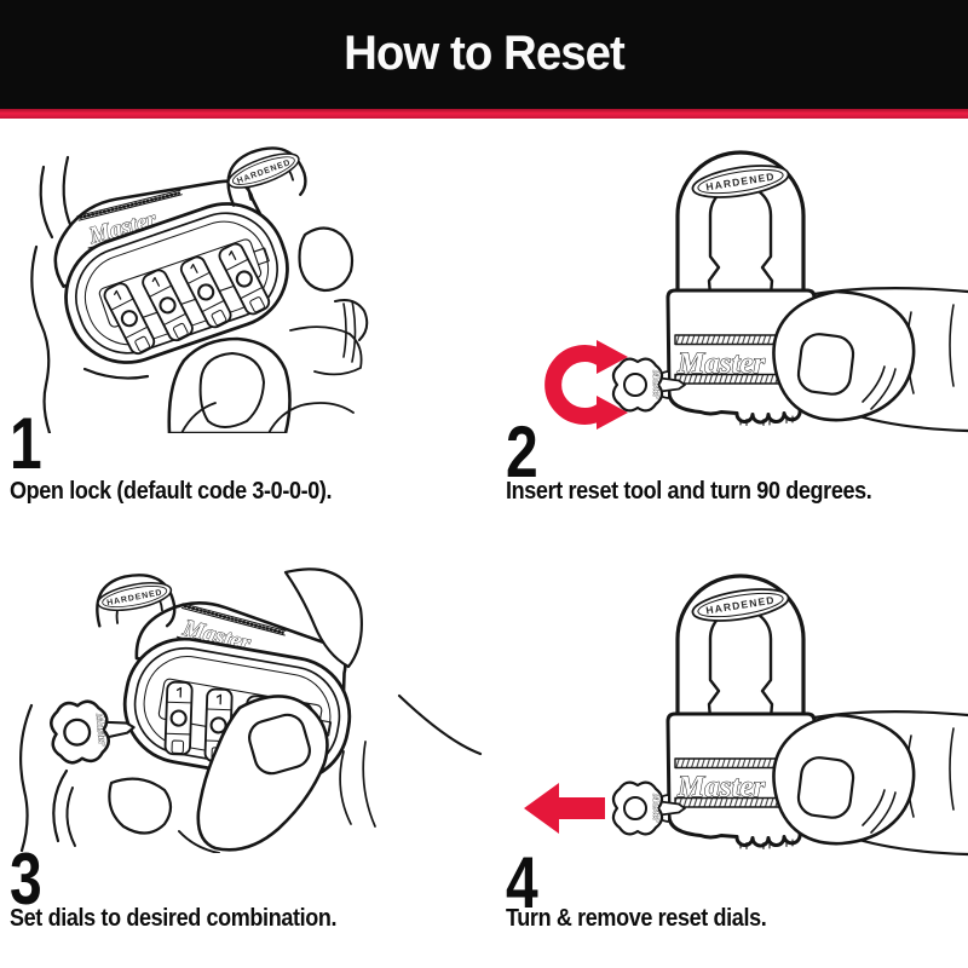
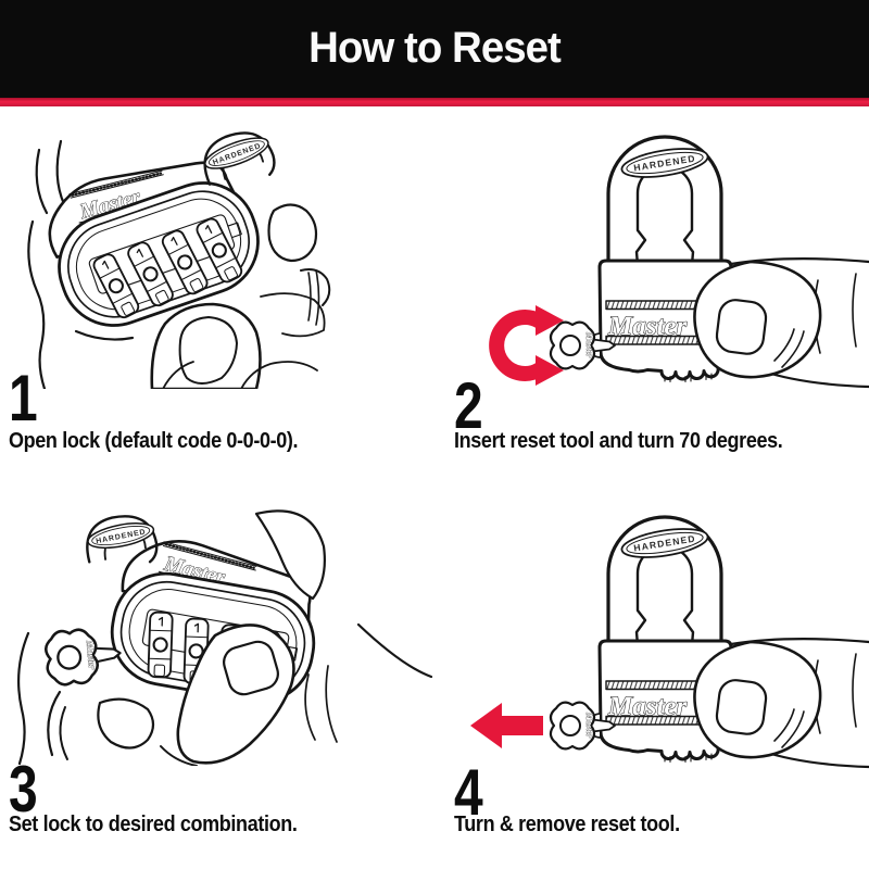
  How to Reset
  1
- Open lock (default code 3-0-0-0).
+ Open lock (default code 0-0-0-0).
  2
- Insert reset tool and turn 90 degrees.
+ Insert reset tool and turn 70 degrees.
  3
- Set dials to desired combination.
+ Set lock to desired combination.
  4
- Turn & remove reset dials.
+ Turn & remove reset tool.
